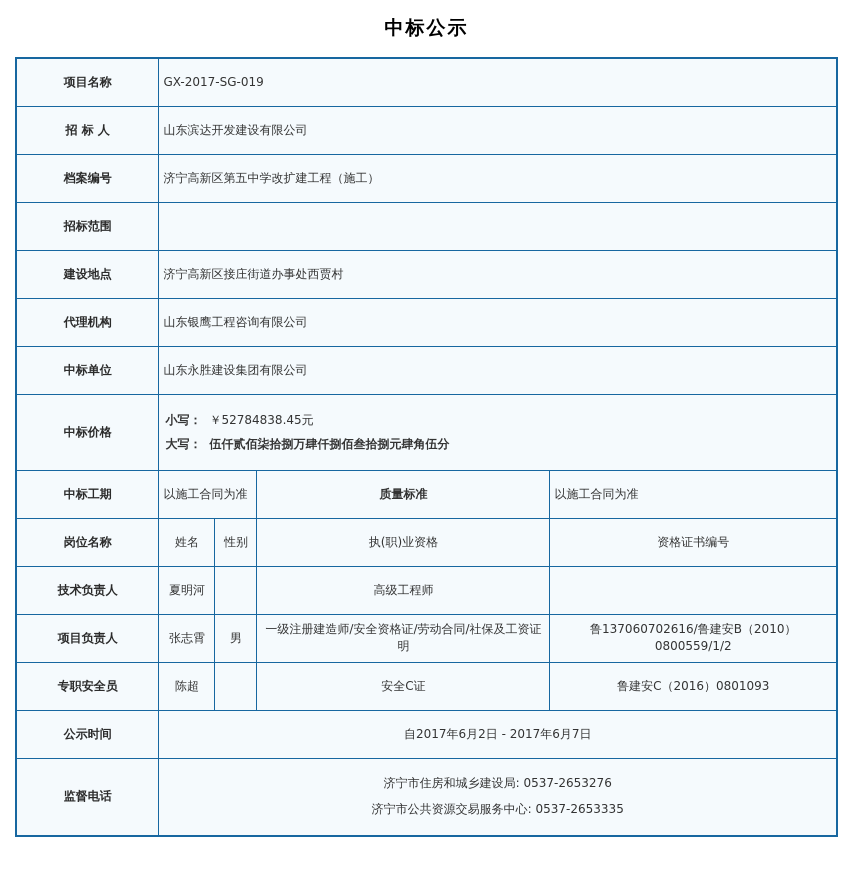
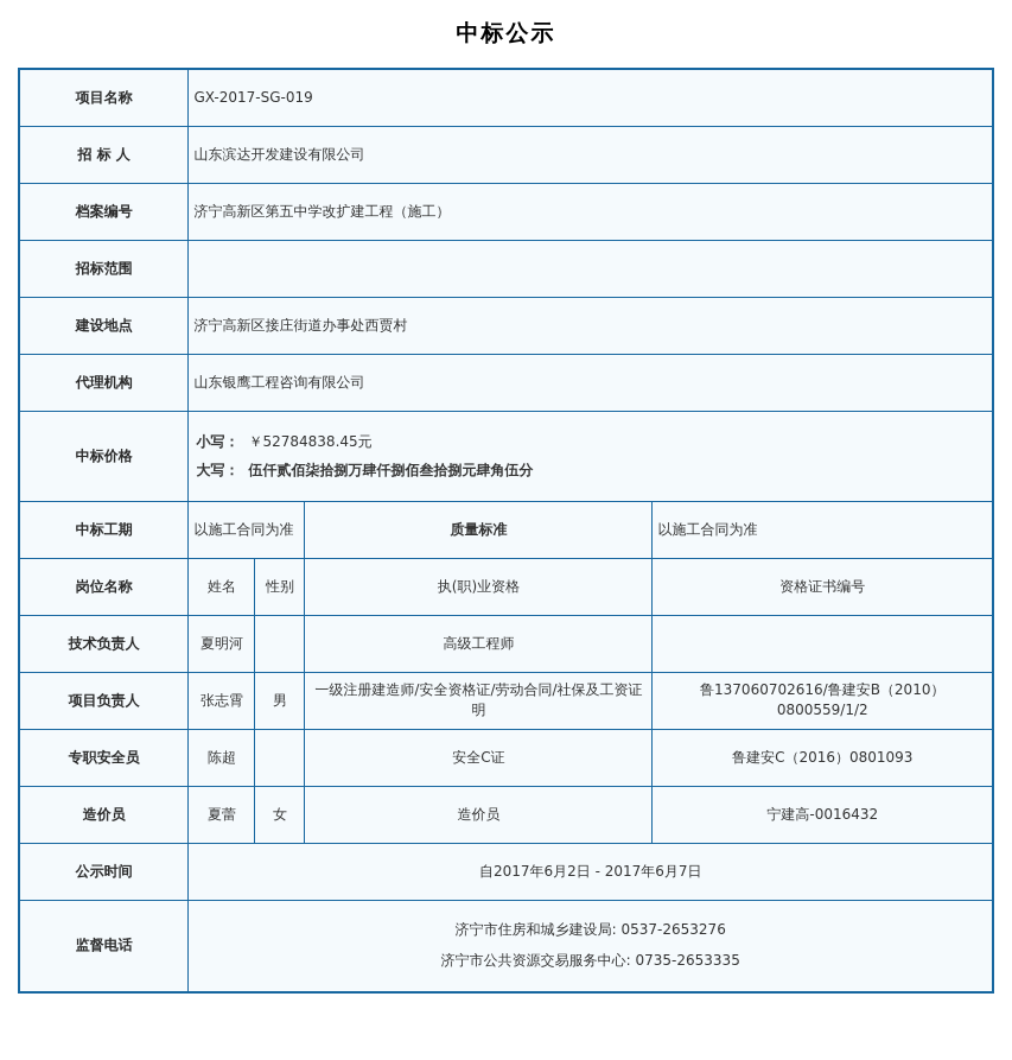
  中标公示
  项目名称	GX-2017-SG-019
  招 标 人	山东滨达开发建设有限公司
  档案编号	济宁高新区第五中学改扩建工程（施工）
  招标范围
  建设地点	济宁高新区接庄街道办事处西贾村
  代理机构	山东银鹰工程咨询有限公司
- 中标单位	山东永胜建设集团有限公司
  中标价格	小写： ￥52784838.45元 大写： 伍仟贰佰柒拾捌万肆仟捌佰叁拾捌元肆角伍分
  中标工期	以施工合同为准	质量标准	以施工合同为准
  岗位名称	姓名	性别	执(职)业资格	资格证书编号
  技术负责人	夏明河		高级工程师
  项目负责人	张志霄	男	一级注册建造师/安全资格证/劳动合同/社保及工资证明	鲁137060702616/鲁建安B（2010）0800559/1/2
  专职安全员	陈超		安全C证	鲁建安C（2016）0801093
+ 造价员	夏蕾	女	造价员	宁建高-0016432
  公示时间	自2017年6月2日 - 2017年6月7日
- 监督电话	济宁市住房和城乡建设局: 0537-2653276 济宁市公共资源交易服务中心: 0537-2653335
+ 监督电话	济宁市住房和城乡建设局: 0537-2653276 济宁市公共资源交易服务中心: 0735-2653335
